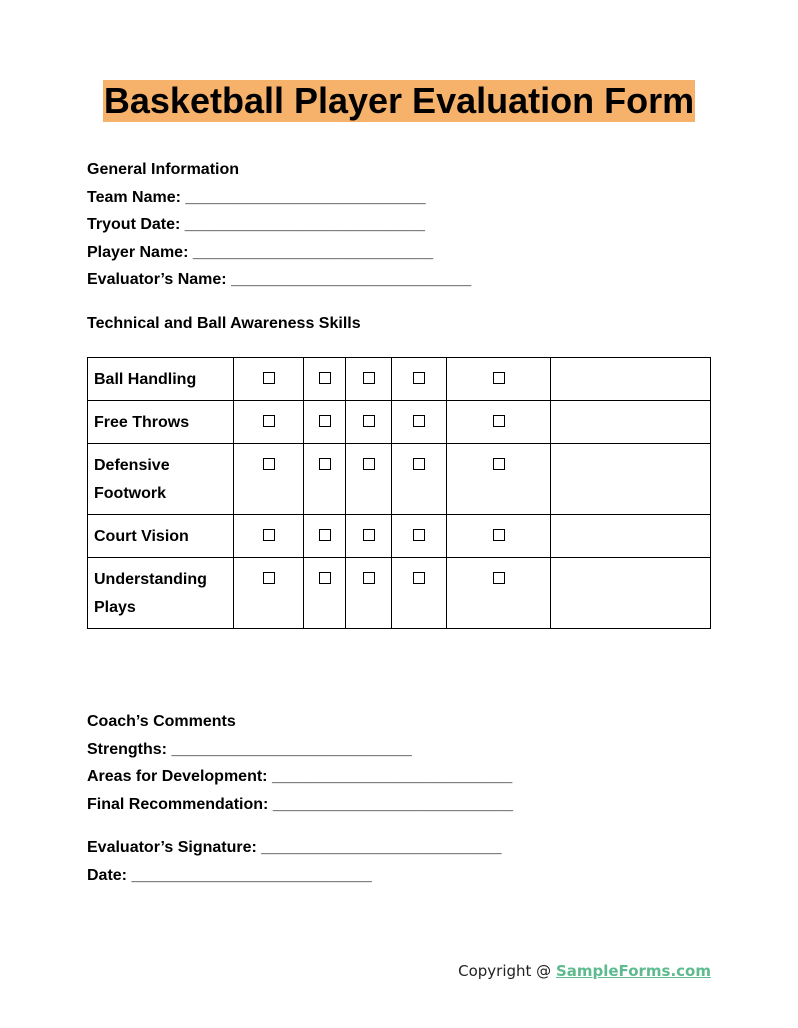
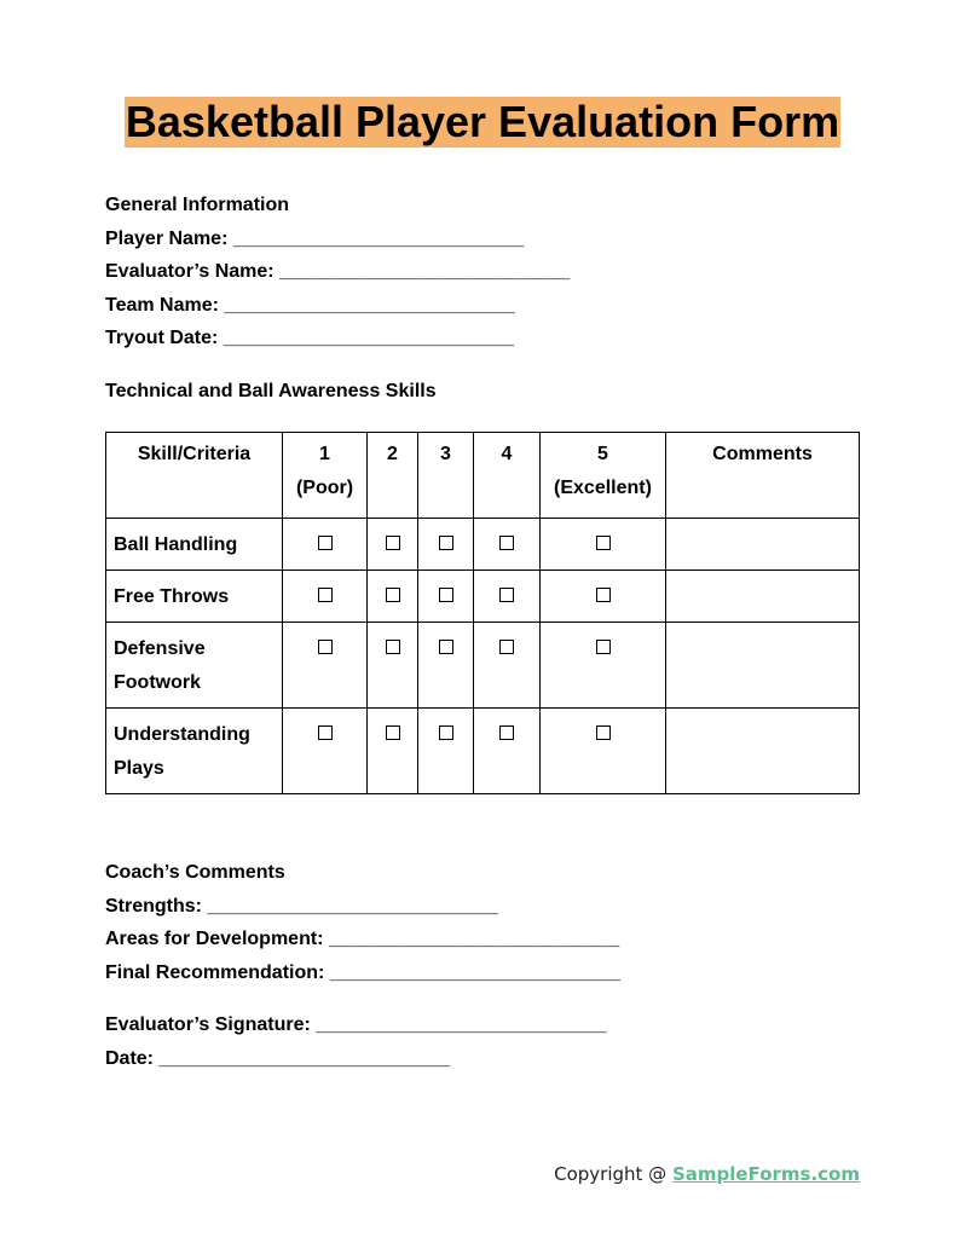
  Basketball Player Evaluation Form
  General Information
- Team Name: ___________________________
+ Player Name: ___________________________
- Tryout Date: ___________________________
+ Evaluator’s Name: ___________________________
- Player Name: ___________________________
+ Team Name: ___________________________
- Evaluator’s Name: ___________________________
+ Tryout Date: ___________________________
  Technical and Ball Awareness Skills
+ Skill/Criteria	1(Poor)	2	3	4	5(Excellent)	Comments
  Ball Handling
  Free Throws
  Defensive Footwork
- Court Vision
  Understanding Plays
  Coach’s Comments
  Strengths: ___________________________
  Areas for Development: ___________________________
  Final Recommendation: ___________________________
  Evaluator’s Signature: ___________________________
  Date: ___________________________
  Copyright @ SampleForms.com
